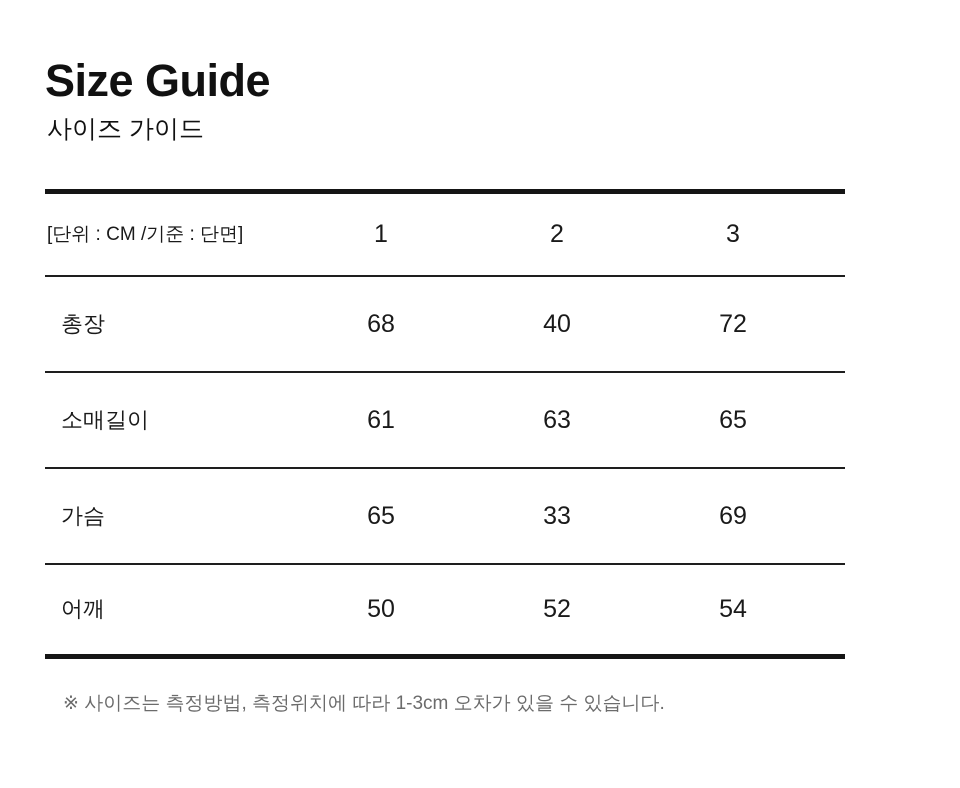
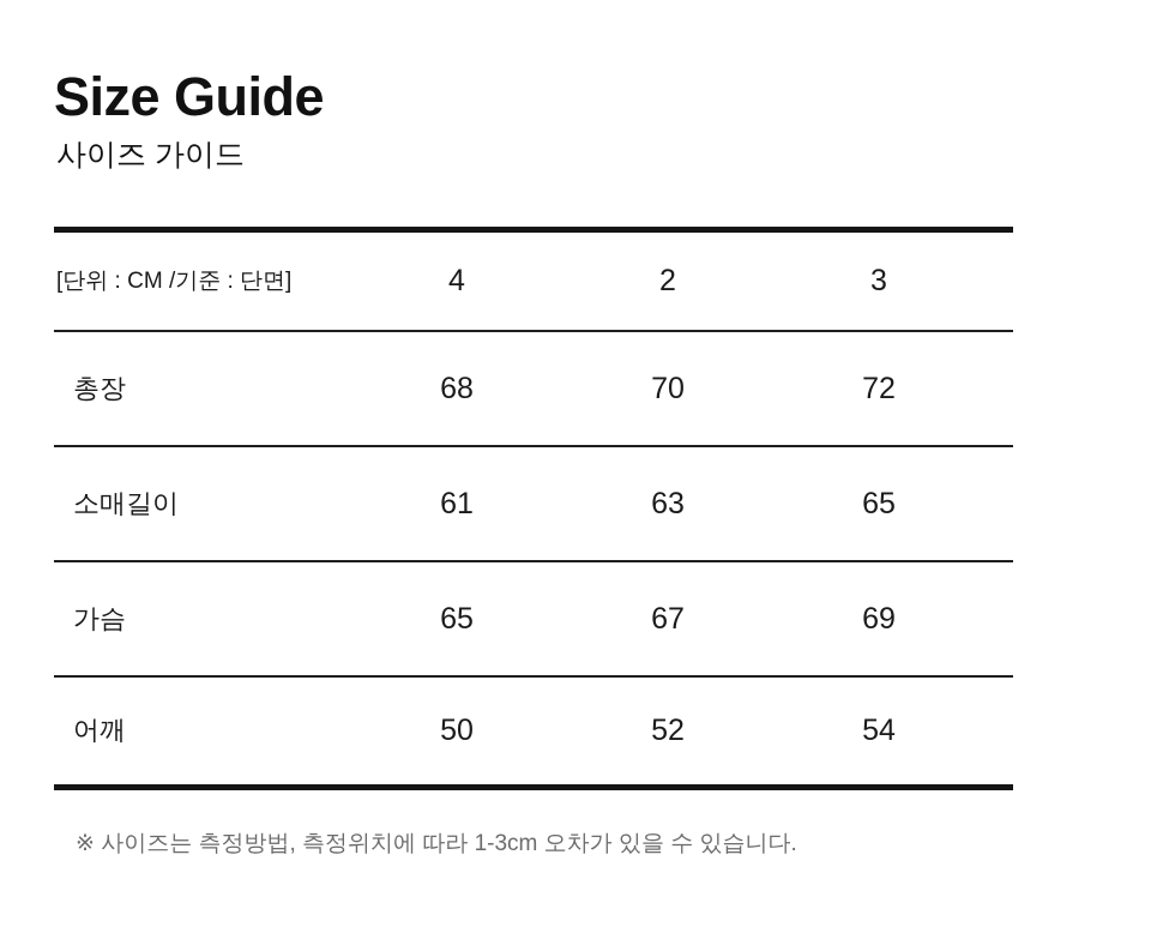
  Size Guide
  사이즈 가이드
- [단위 : CM /기준 : 단면]	1	2	3
+ [단위 : CM /기준 : 단면]	4	2	3
- 총장	68	40	72
+ 총장	68	70	72
  소매길이	61	63	65
- 가슴	65	33	69
+ 가슴	65	67	69
  어깨	50	52	54
  ※ 사이즈는 측정방법, 측정위치에 따라 1-3cm 오차가 있을 수 있습니다.
